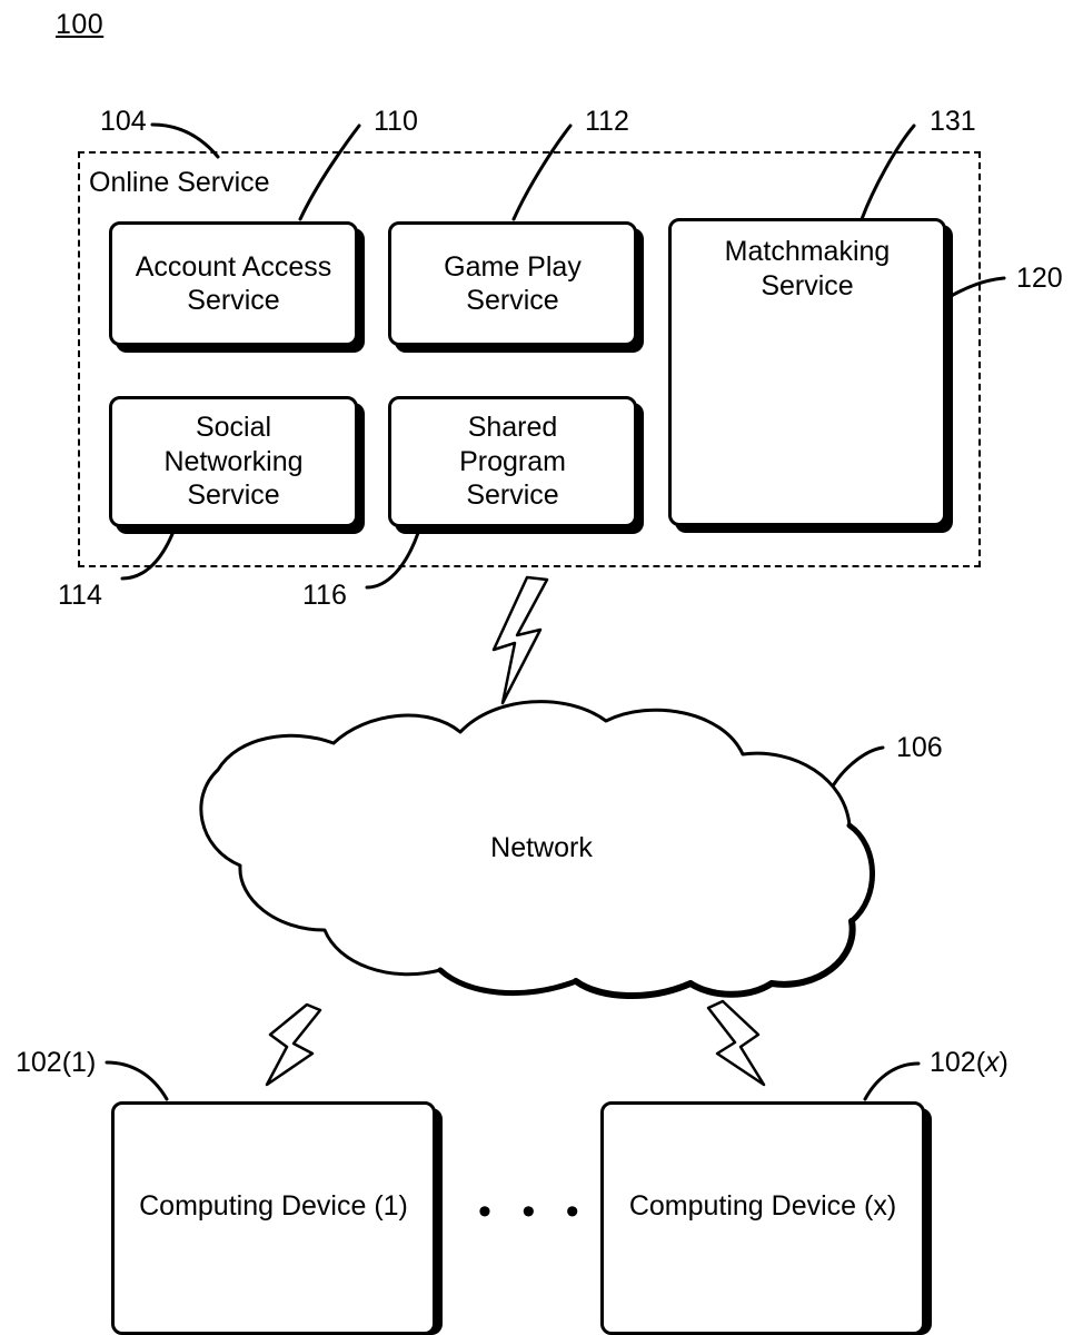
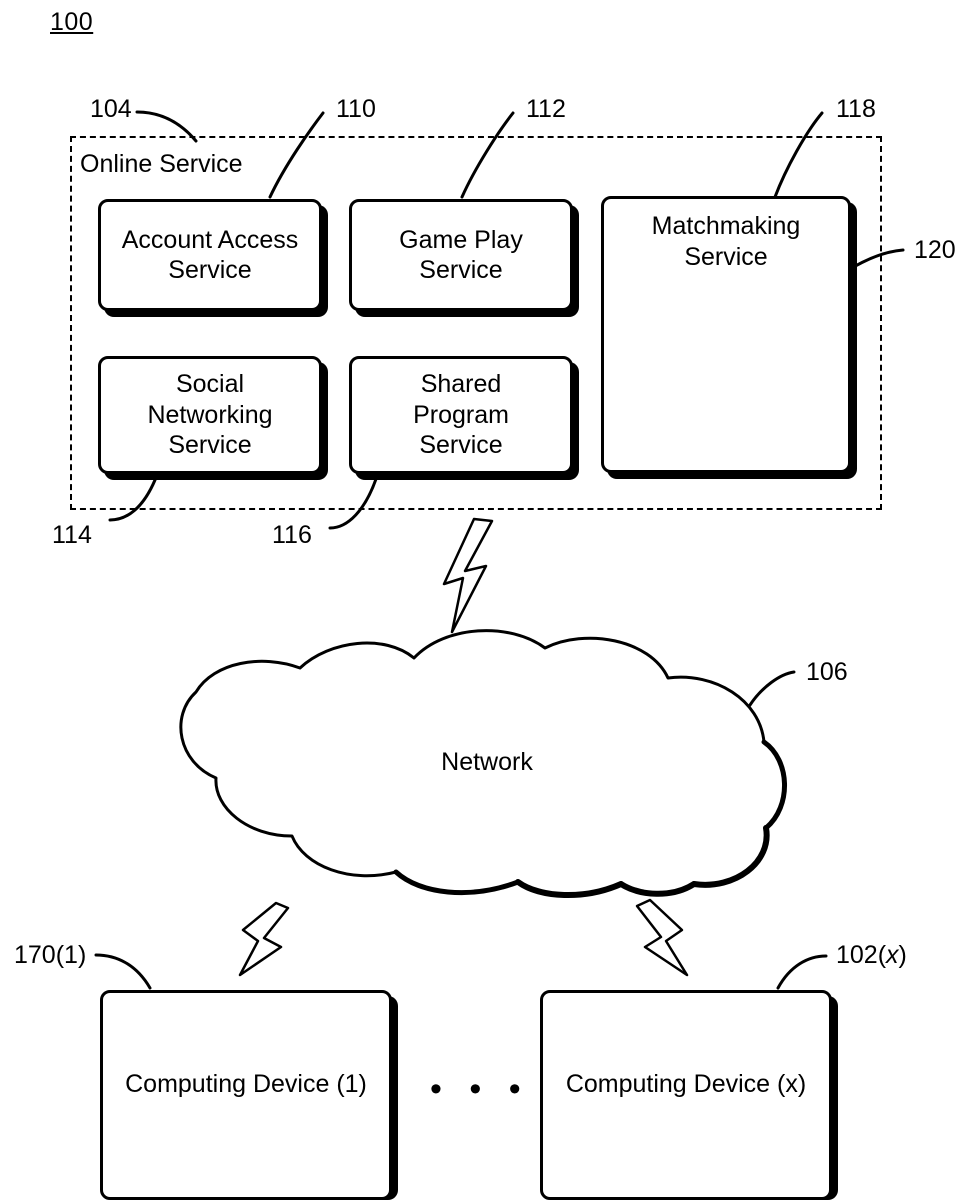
  100
  Online Service
  Account Access
  Service
  Game Play
  Service
  Matchmaking
  Service
  Social
  Networking
  Service
  Shared
  Program
  Service
  Network
  Computing Device (1)
  • • •
  Computing Device (x)
  104
  110
  112
- 131
+ 118
  120
  114
  116
  106
- 102(1)
+ 170(1)
  102(x)
